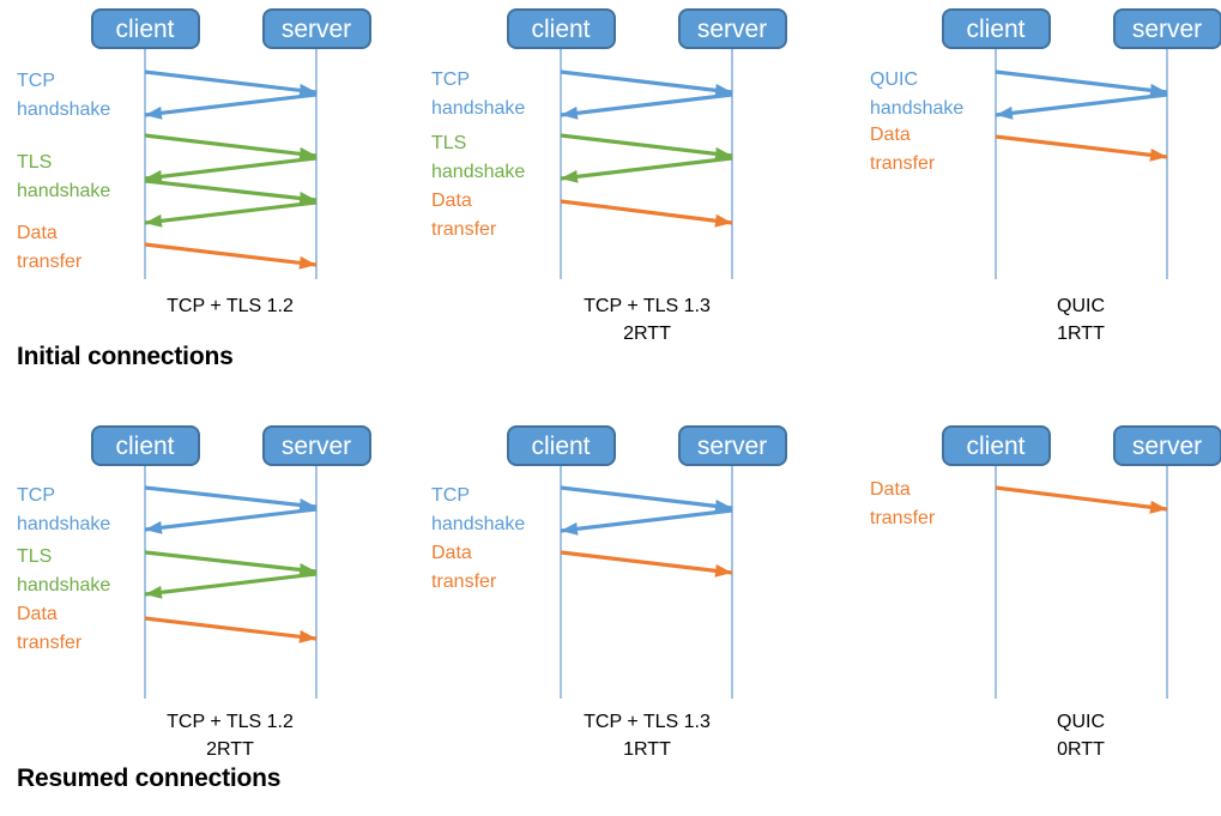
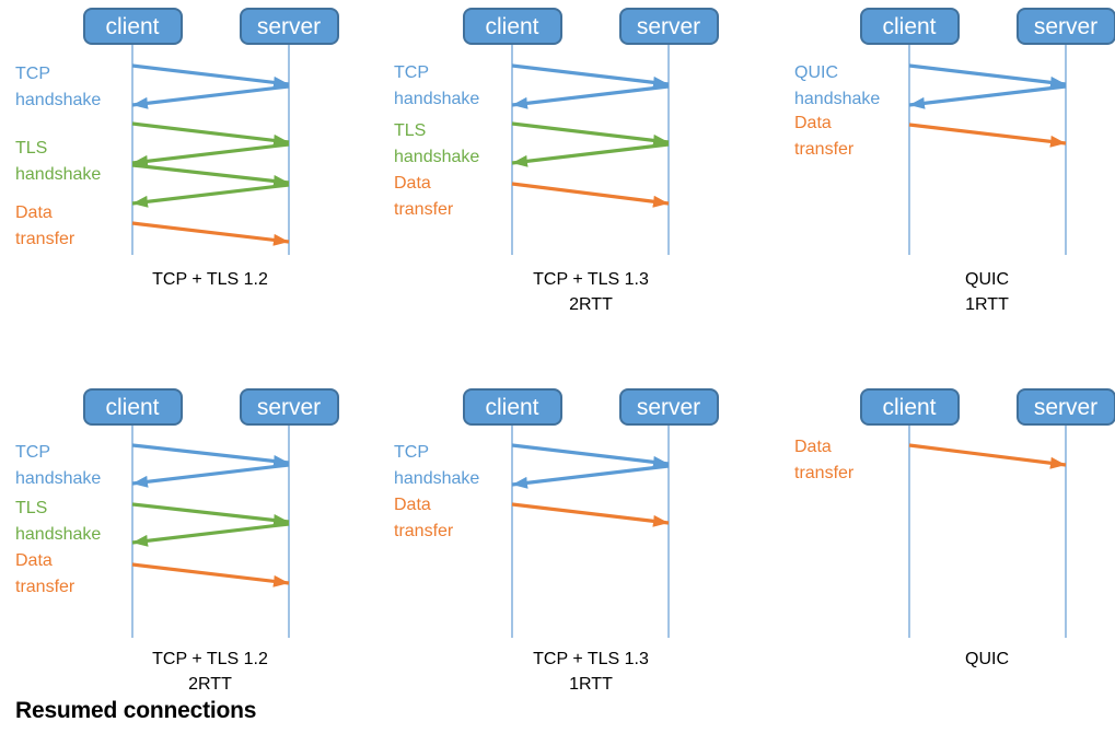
  client
  server
  TCP
  handshake
  TLS
  handshake
  Data
  transfer
  TCP + TLS 1.2
  client
  server
  TCP
  handshake
  TLS
  handshake
  Data
  transfer
  TCP + TLS 1.3
  2RTT
  client
  server
  QUIC
  handshake
  Data
  transfer
  QUIC
  1RTT
  client
  server
  TCP
  handshake
  TLS
  handshake
  Data
  transfer
  TCP + TLS 1.2
  2RTT
  client
  server
  TCP
  handshake
  Data
  transfer
  TCP + TLS 1.3
  1RTT
  client
  server
  Data
  transfer
  QUIC
- 0RTT
- Initial connections
  Resumed connections
